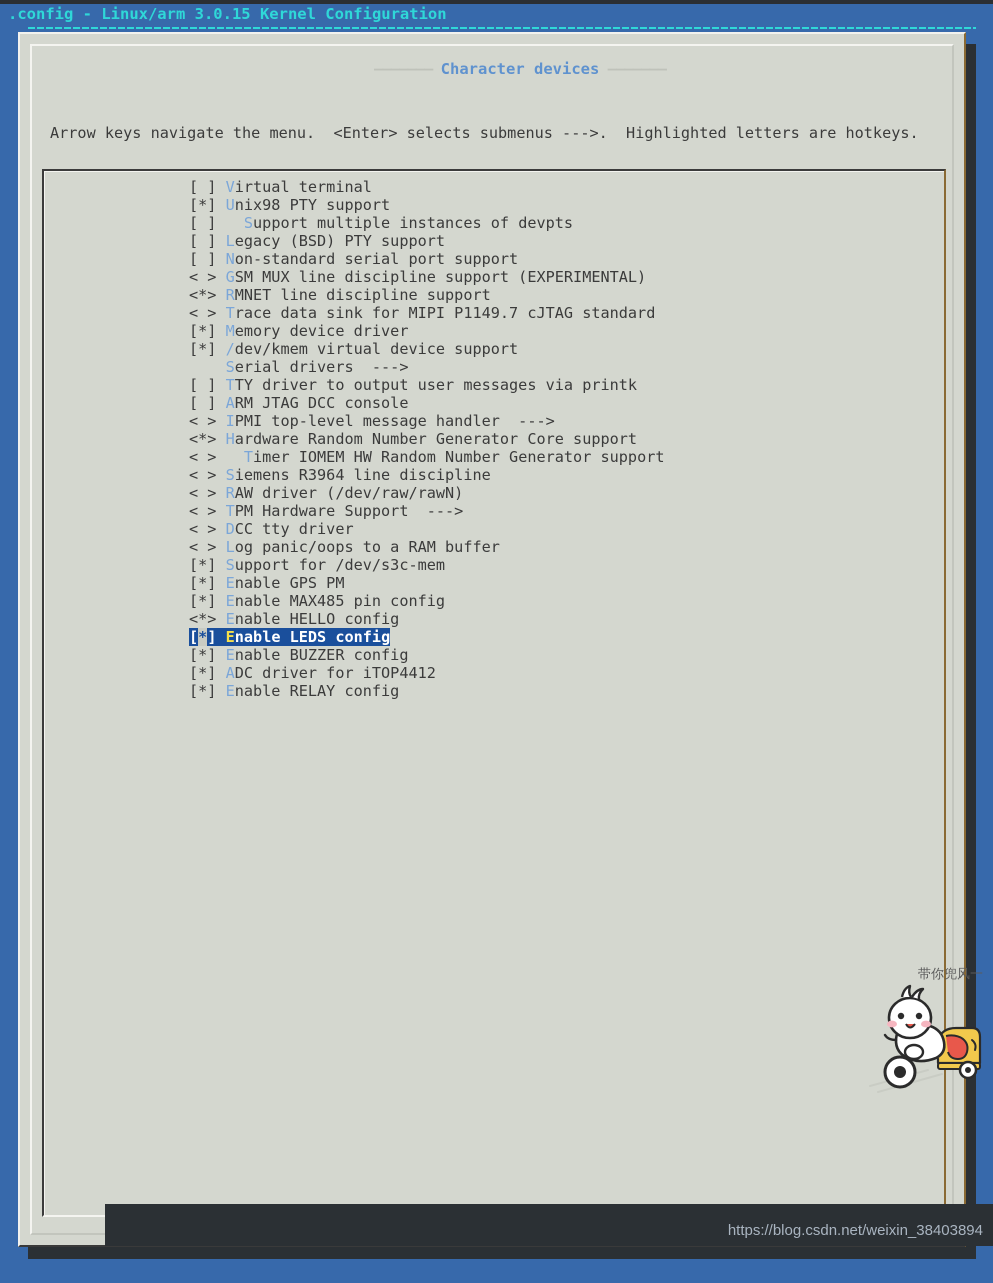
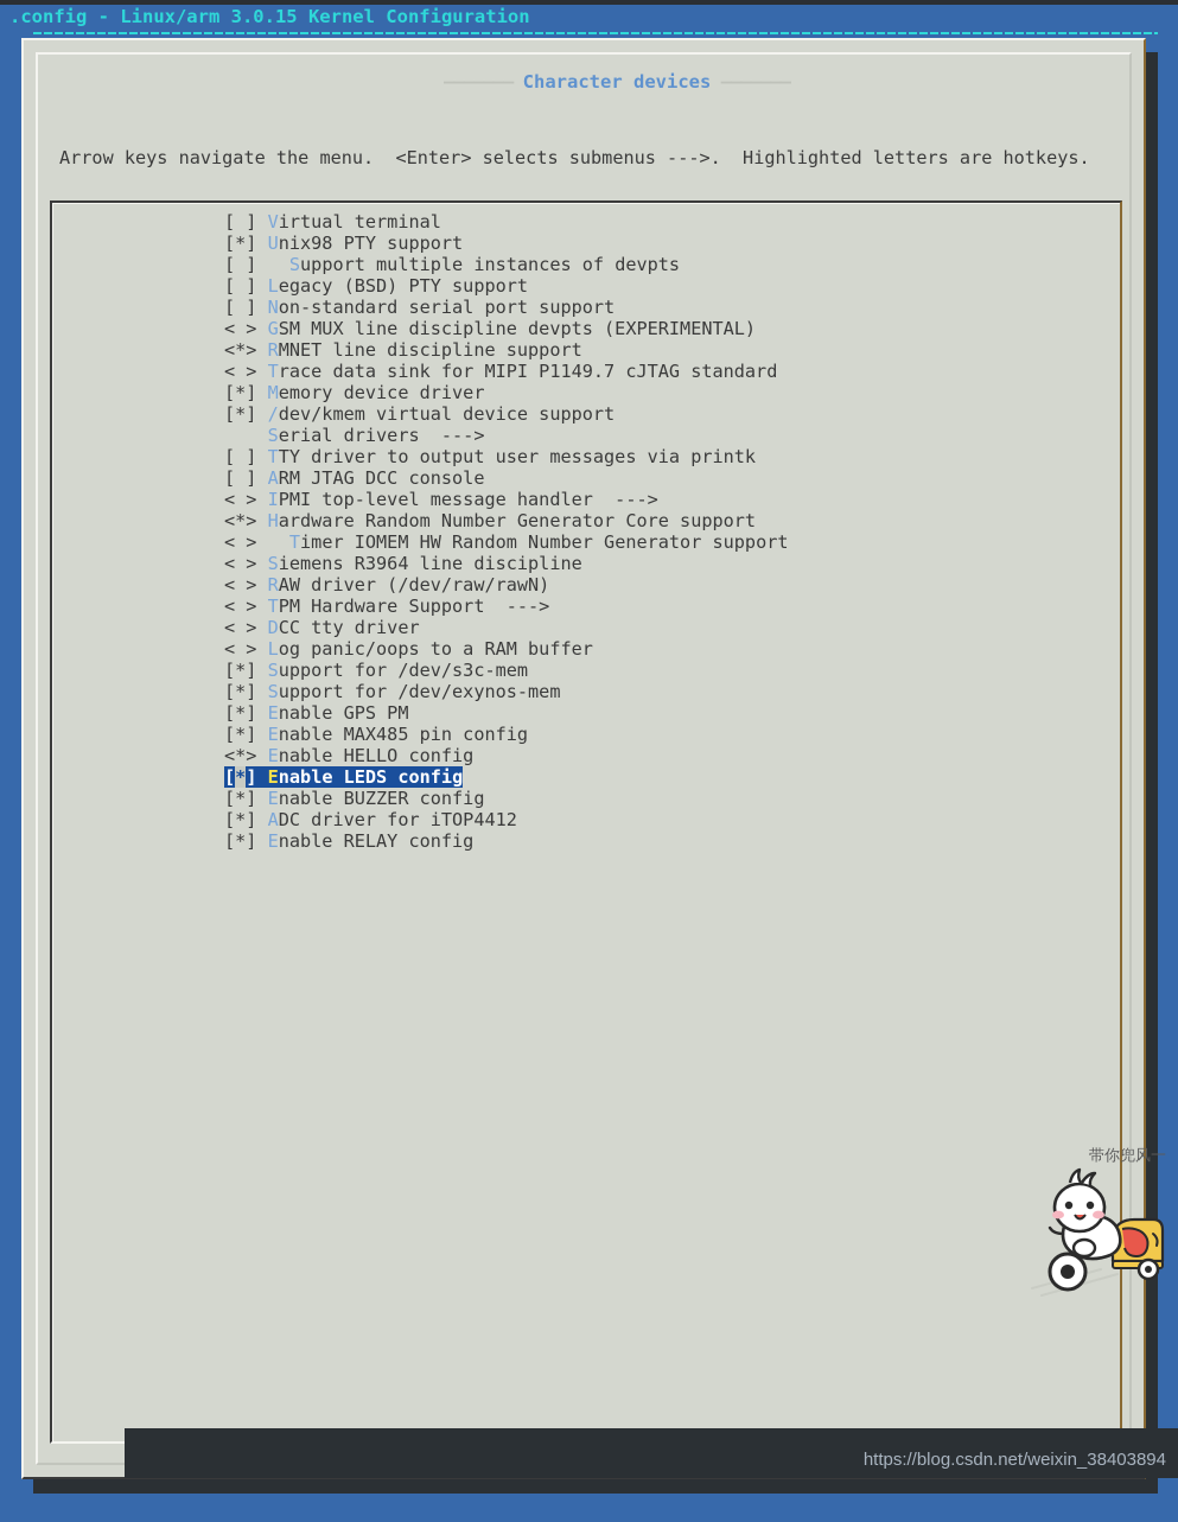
  .config - Linux/arm 3.0.15 Kernel Configuration
  Arrow keys navigate the menu. <Enter> selects submenus --->. Highlighted letters are hotkeys.
  [ ] Virtual terminal
  [*] Unix98 PTY support
  [ ] Support multiple instances of devpts
  [ ] Legacy (BSD) PTY support
  [ ] Non-standard serial port support
- < > GSM MUX line discipline support (EXPERIMENTAL)
+ < > GSM MUX line discipline devpts (EXPERIMENTAL)
  <*> RMNET line discipline support
  < > Trace data sink for MIPI P1149.7 cJTAG standard
  [*] Memory device driver
  [*] /dev/kmem virtual device support
  Serial drivers --->
  [ ] TTY driver to output user messages via printk
  [ ] ARM JTAG DCC console
  < > IPMI top-level message handler --->
  <*> Hardware Random Number Generator Core support
  < > Timer IOMEM HW Random Number Generator support
  < > Siemens R3964 line discipline
  < > RAW driver (/dev/raw/rawN)
  < > TPM Hardware Support --->
  < > DCC tty driver
  < > Log panic/oops to a RAM buffer
  [*] Support for /dev/s3c-mem
+ [*] Support for /dev/exynos-mem
  [*] Enable GPS PM
  [*] Enable MAX485 pin config
  <*> Enable HELLO config
  [*] Enable LEDS config
  [*] Enable BUZZER config
  [*] ADC driver for iTOP4412
  [*] Enable RELAY config
  https://blog.csdn.net/weixin_38403894
  带你兜风一
